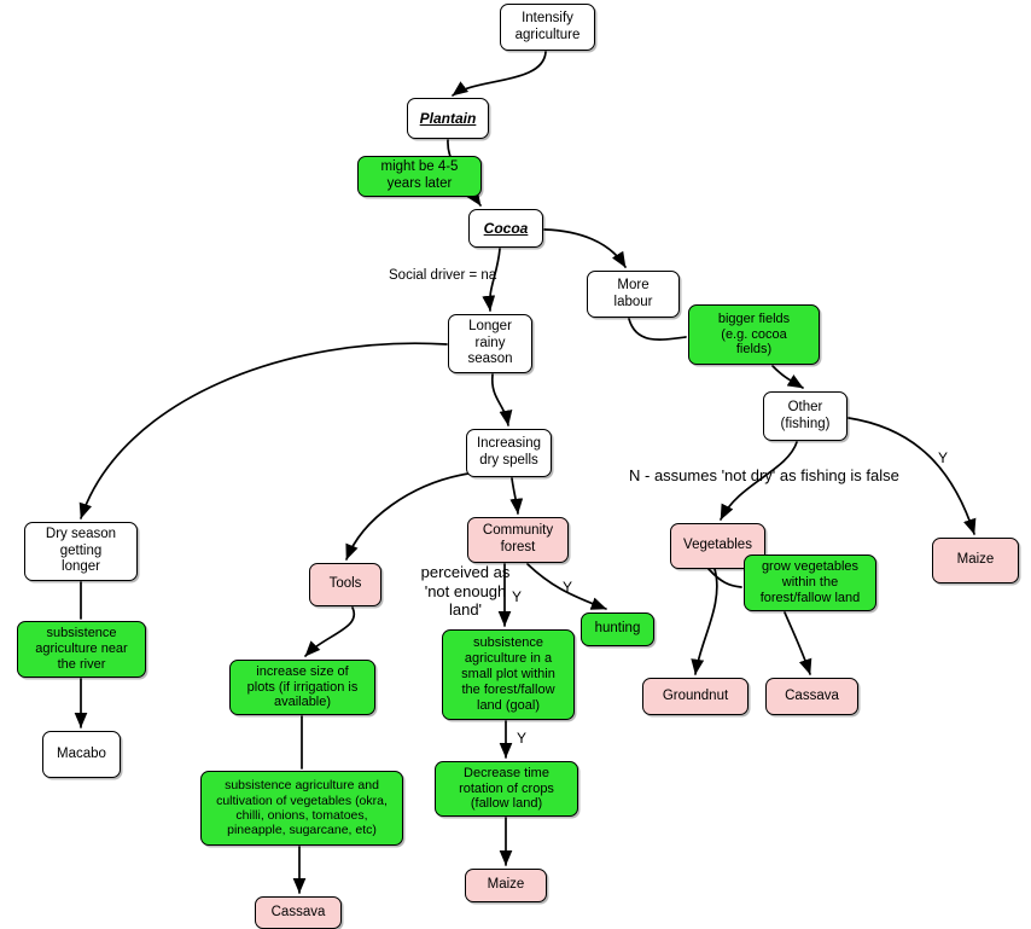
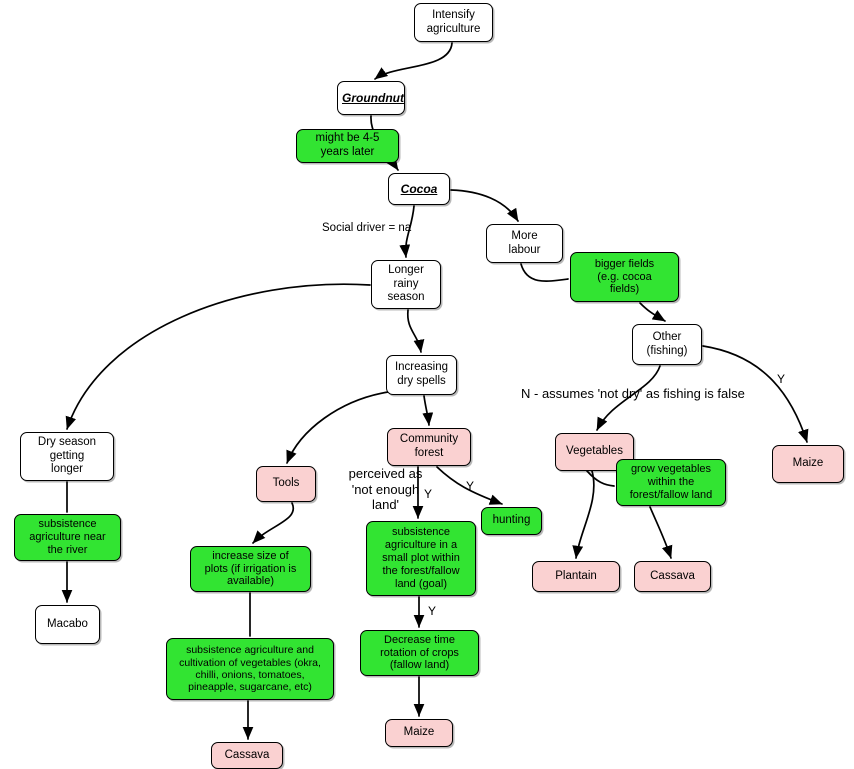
  Intensify
  agriculture
- Plantain
+ Groundnut
  might be 4-5
  years later
  Cocoa
  More
  labour
  bigger fields
  (e.g. cocoa
  fields)
  Other
  (fishing)
  Longer
  rainy
  season
  Increasing
  dry spells
  Dry season
  getting
  longer
  subsistence
  agriculture near
  the river
  Macabo
  Tools
  increase size of
  plots (if irrigation is
  available)
  subsistence agriculture and
  cultivation of vegetables (okra,
  chilli, onions, tomatoes,
  pineapple, sugarcane, etc)
  Cassava
  Community
  forest
  hunting
  subsistence
  agriculture in a
  small plot within
  the forest/fallow
  land (goal)
  Decrease time
  rotation of crops
  (fallow land)
  Maize
  Vegetables
  grow vegetables
  within the
  forest/fallow land
- Groundnut
+ Plantain
  Cassava
  Maize
  Social driver = na
  N - assumes 'not dry' as fishing is false
  perceived as
  'not enough
  land'
  Y
  Y
  Y
  Y
